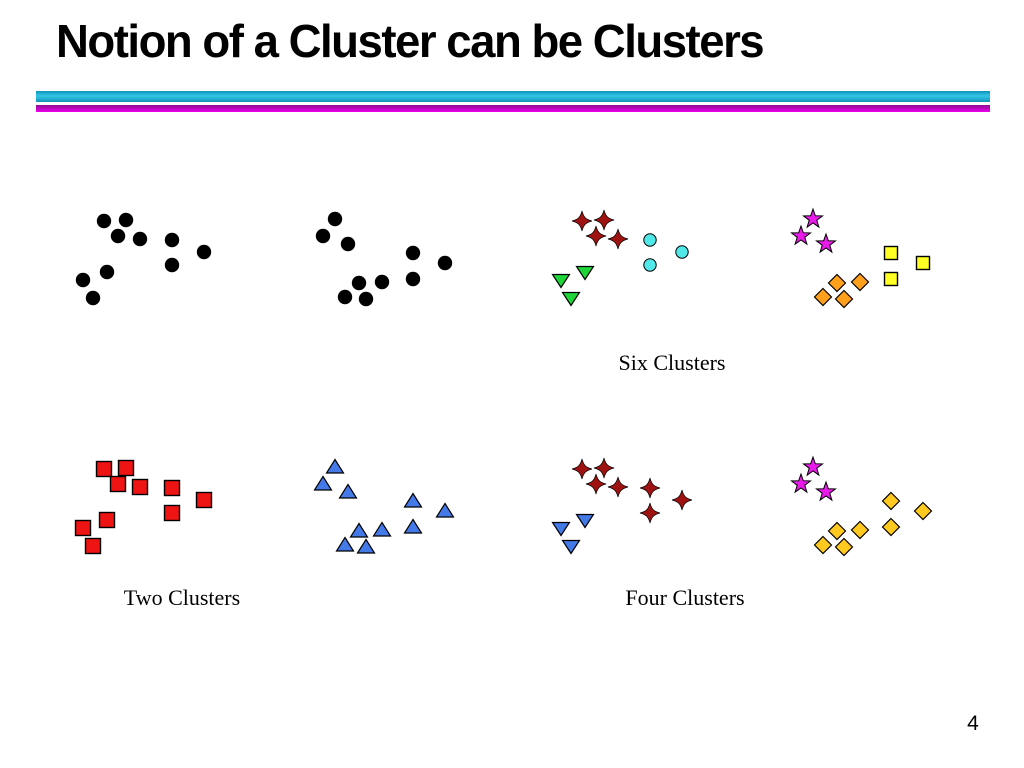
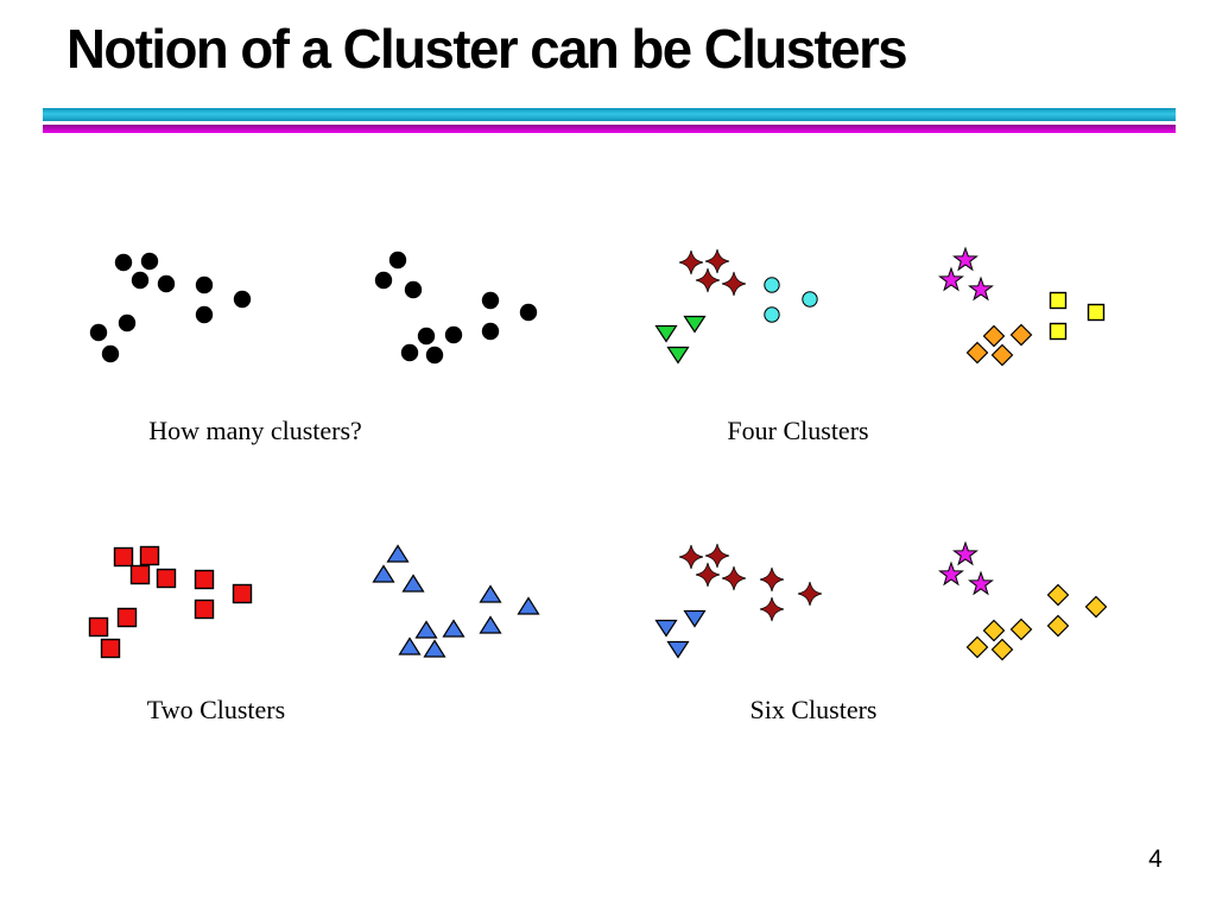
  Notion of a Cluster can be Clusters
+ How many clusters?
- Six Clusters
+ Four Clusters
  Two Clusters
- Four Clusters
+ Six Clusters
  4
